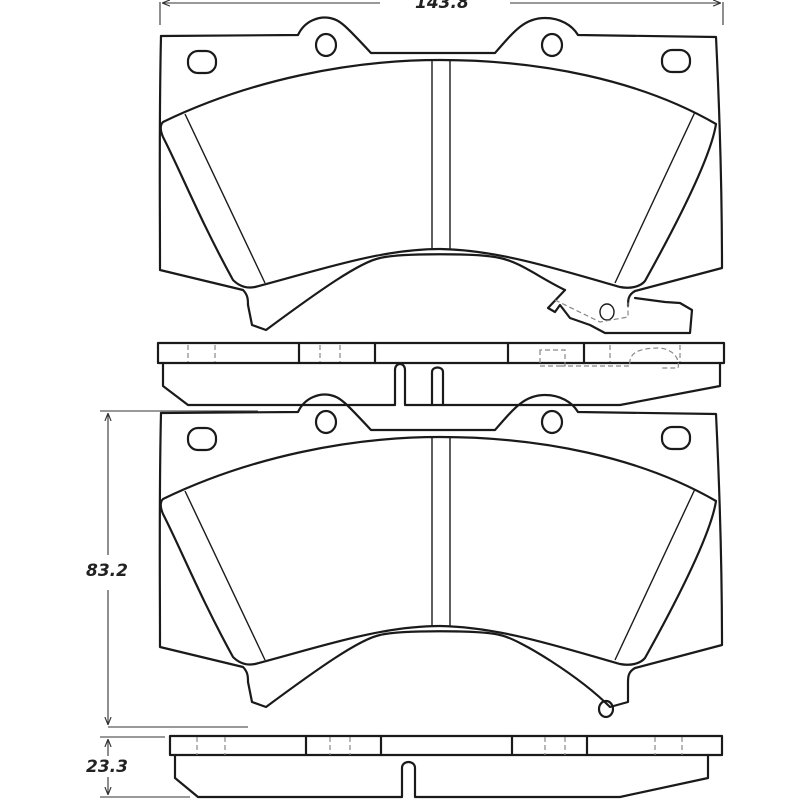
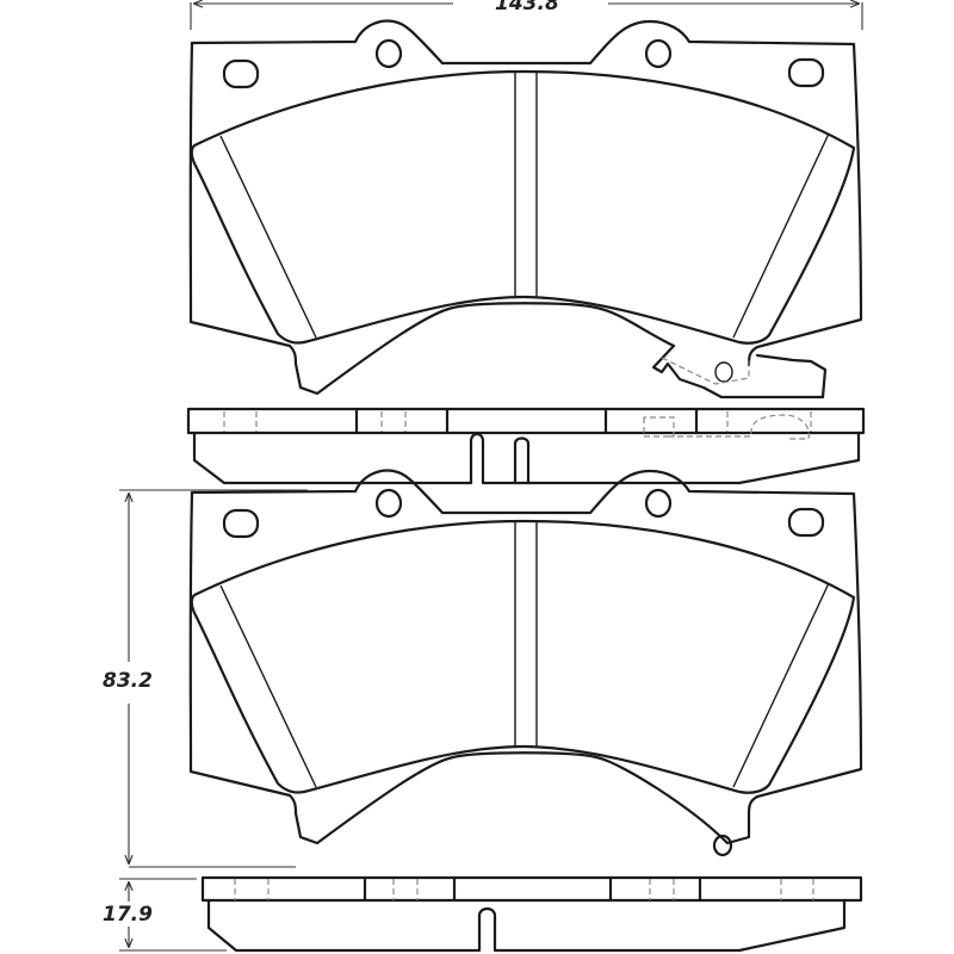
  143.8
  83.2
- 23.3
+ 17.9
